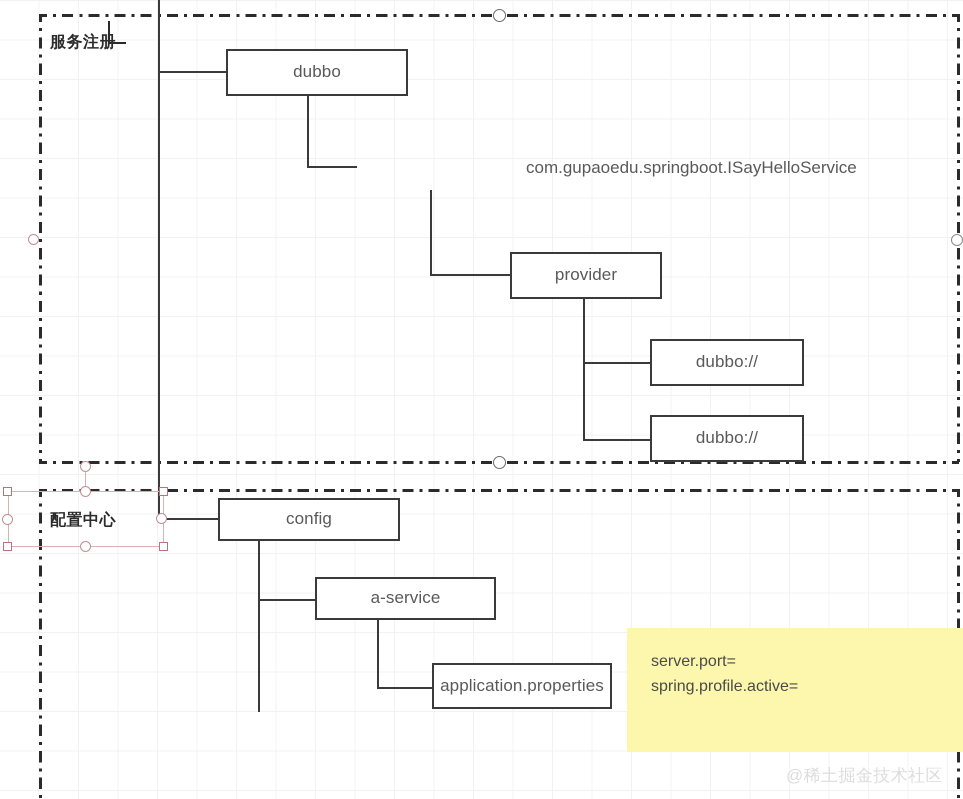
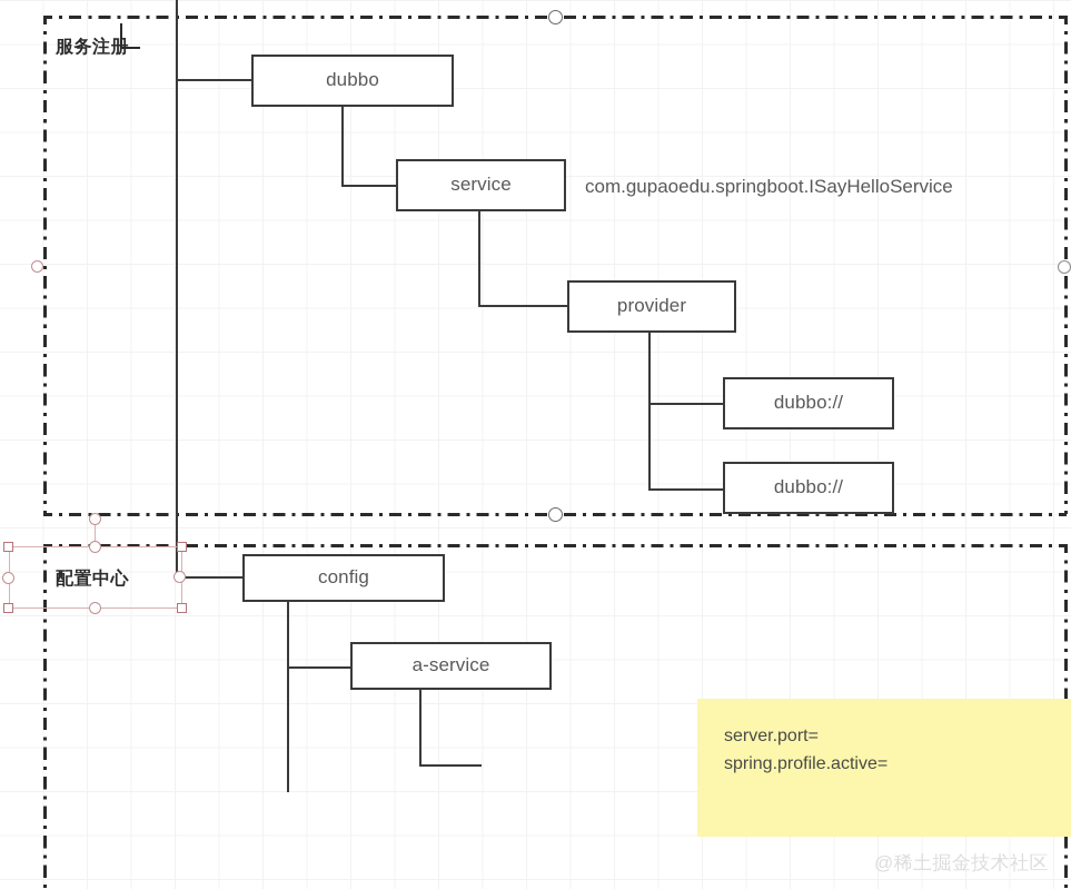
  服务注
  配置中心
  dubbo
+ service
  provider
  dubbo://
  dubbo://
  com.gupaoedu.springboot.ISayHelloService
  config
  a-service
- application.properties
  server.port=
  spring.profile.active=
  @稀土掘金技术社区
